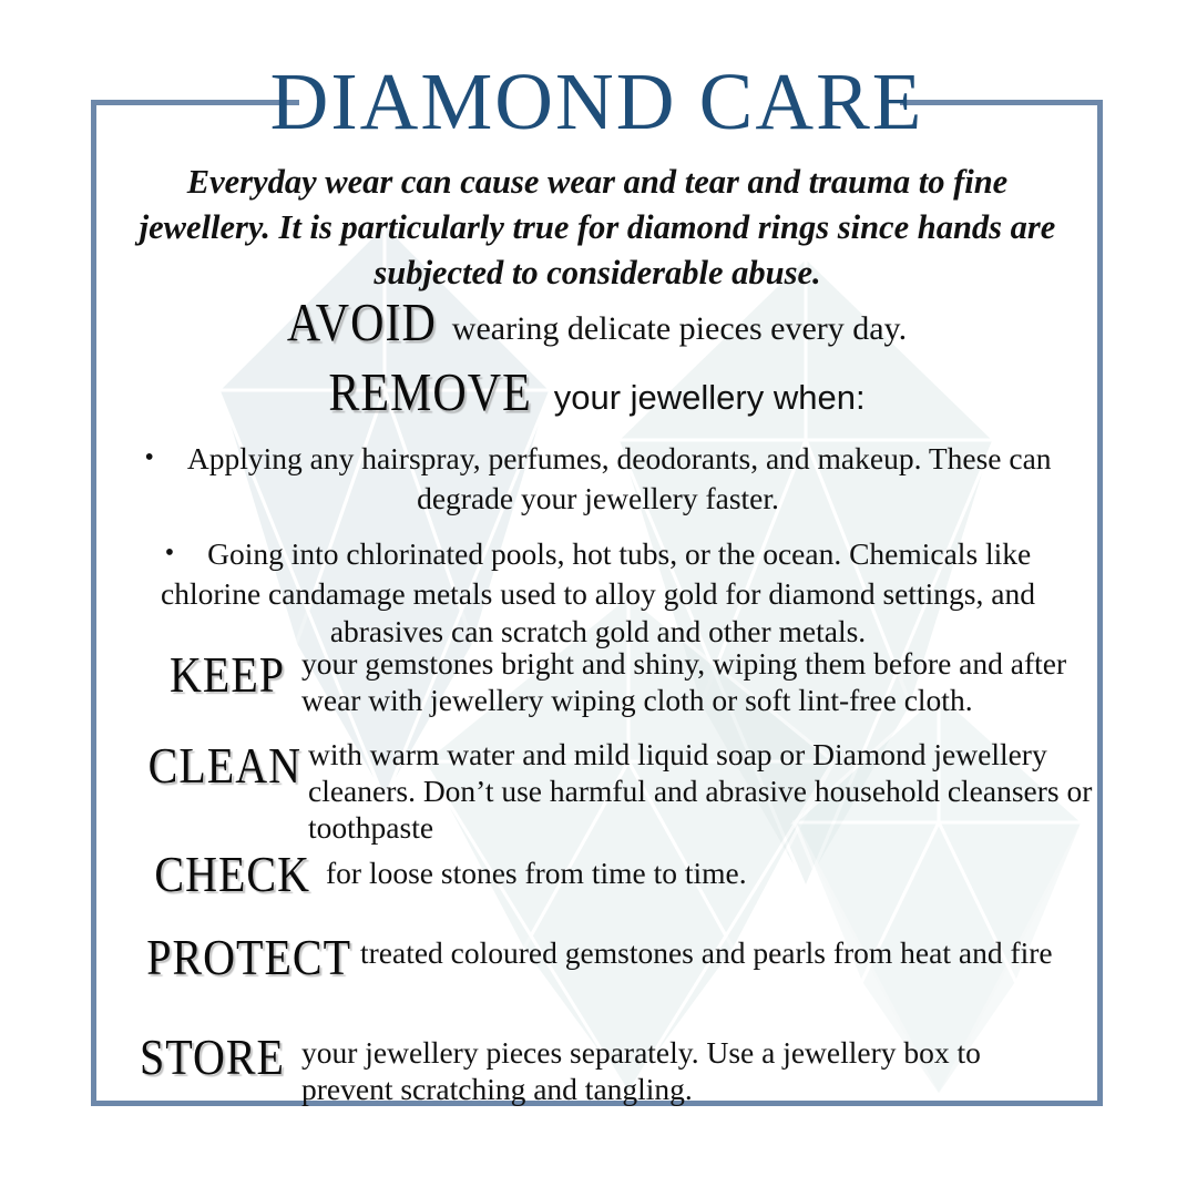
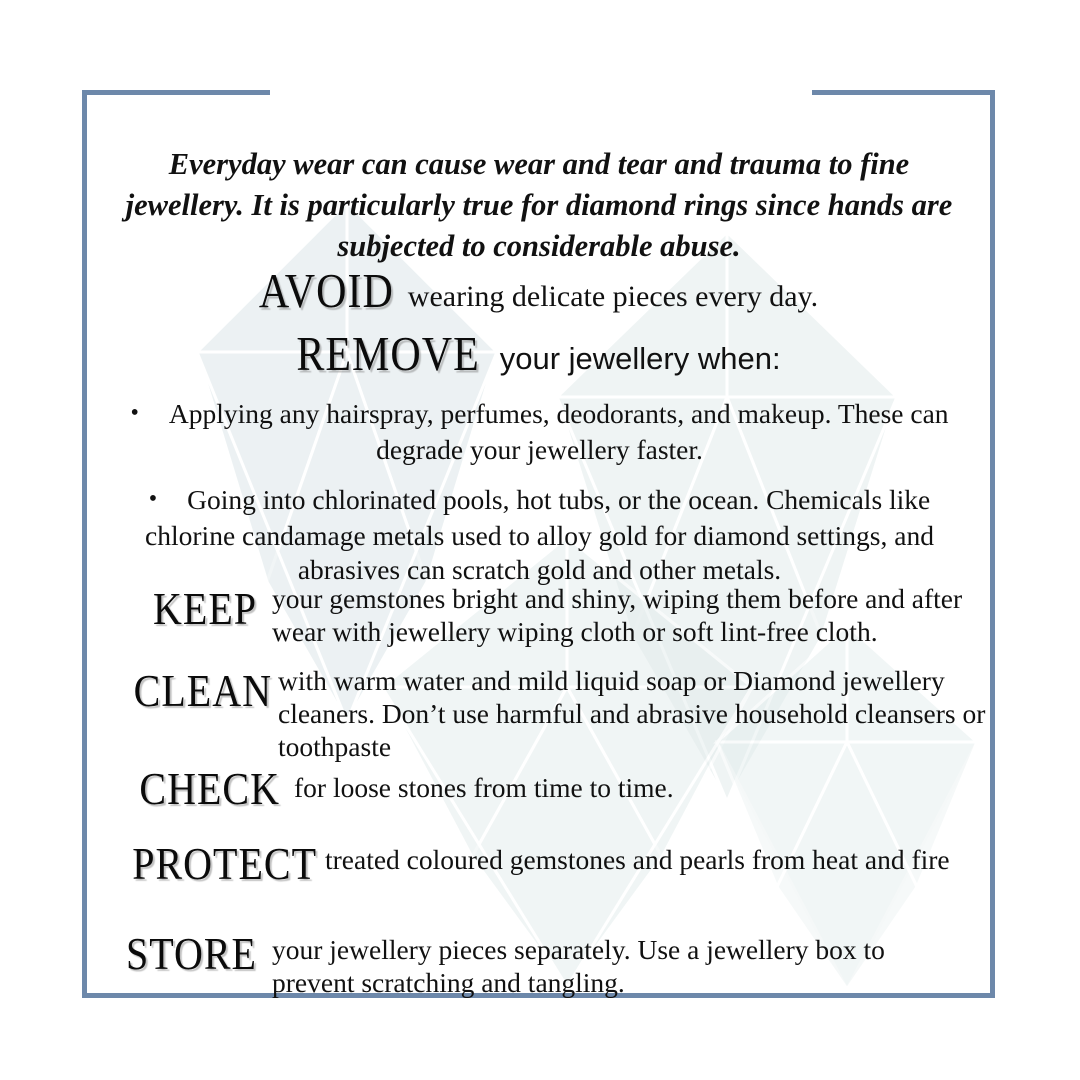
- DIAMOND CARE
  Everyday wear can cause wear and tear and trauma to fine jewellery. It is particularly true for diamond rings since hands are subjected to considerable abuse.
  AVOID wearing delicate pieces every day.
  REMOVE your jewellery when:
  • Applying any hairspray, perfumes, deodorants, and makeup. These can degrade your jewellery faster.
  • Going into chlorinated pools, hot tubs, or the ocean. Chemicals like chlorine candamage metals used to alloy gold for diamond settings, and abrasives can scratch gold and other metals.
  KEEP
  your gemstones bright and shiny, wiping them before and after wear with jewellery wiping cloth or soft lint-free cloth.
  CLEAN
  with warm water and mild liquid soap or Diamond jewellery cleaners. Don’t use harmful and abrasive household cleansers or toothpaste
  CHECK
  for loose stones from time to time.
  PROTECT
  treated coloured gemstones and pearls from heat and fire
  STORE
  your jewellery pieces separately. Use a jewellery box to prevent scratching and tangling.
